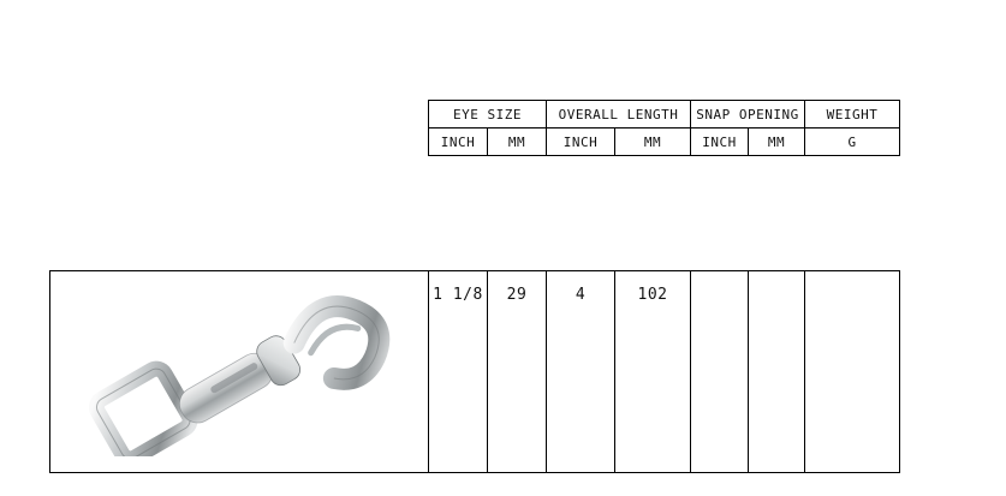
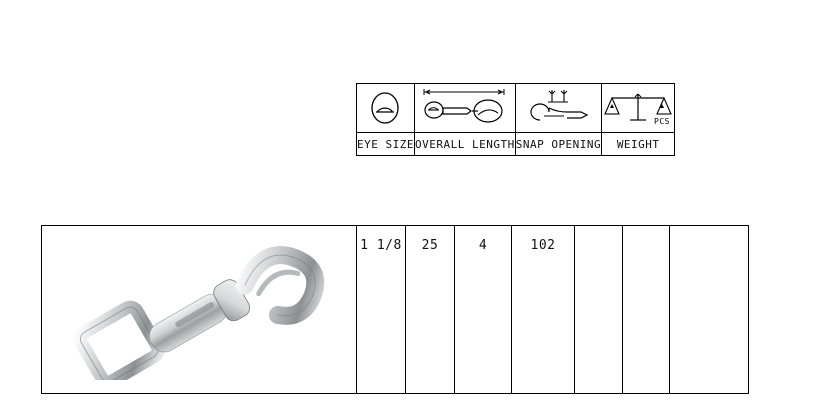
+ 			PCS
  EYE SIZE	OVERALL LENGTH	SNAP OPENING	WEIGHT
- INCH	MM	INCH	MM	INCH	MM	G
- 	1 1/8	29	4	102
+ 	1 1/8	25	4	102
